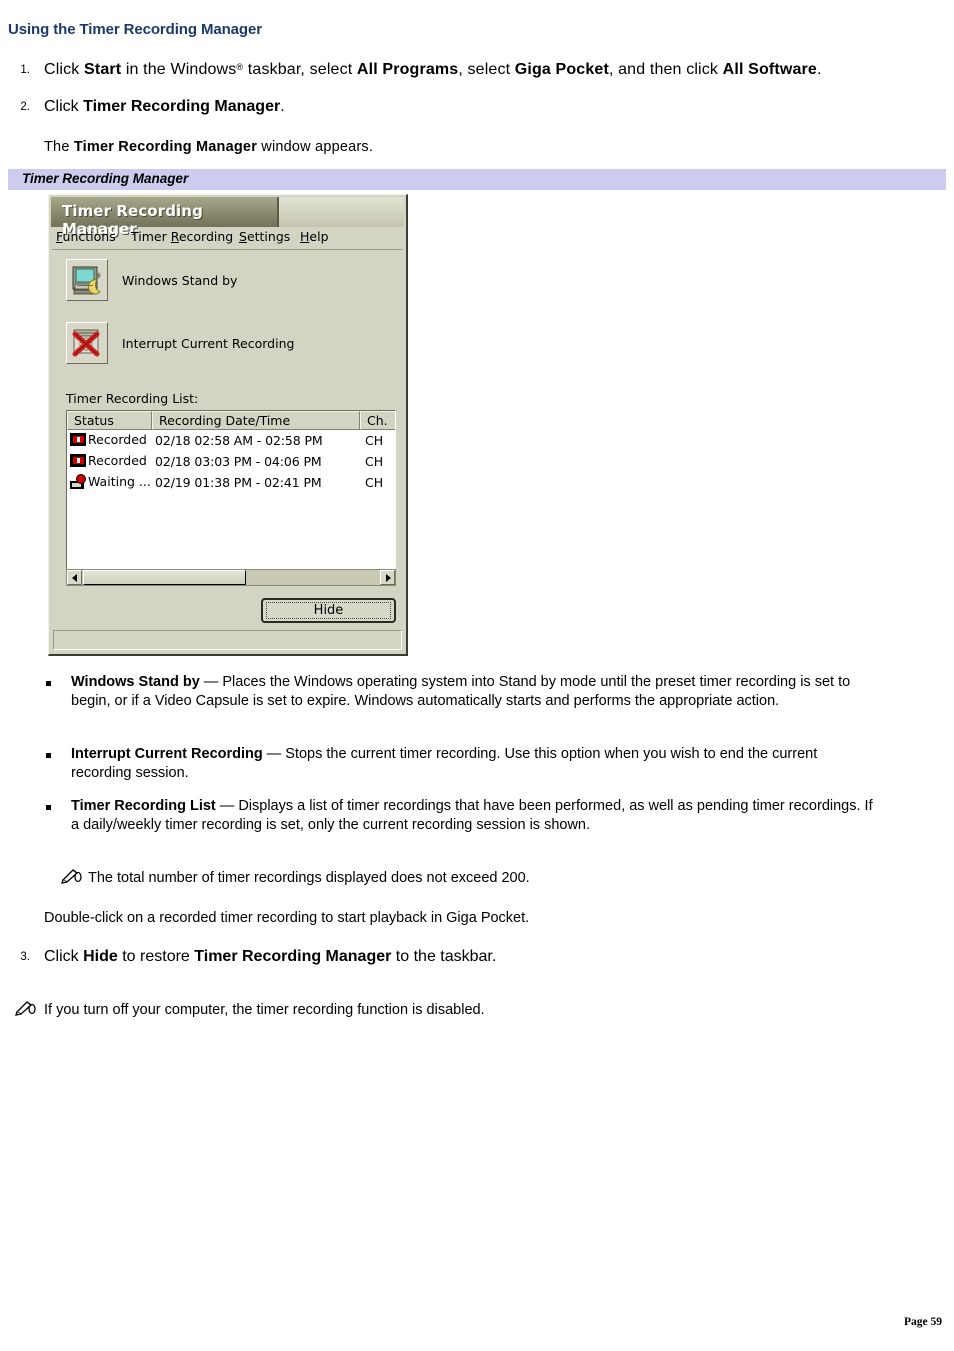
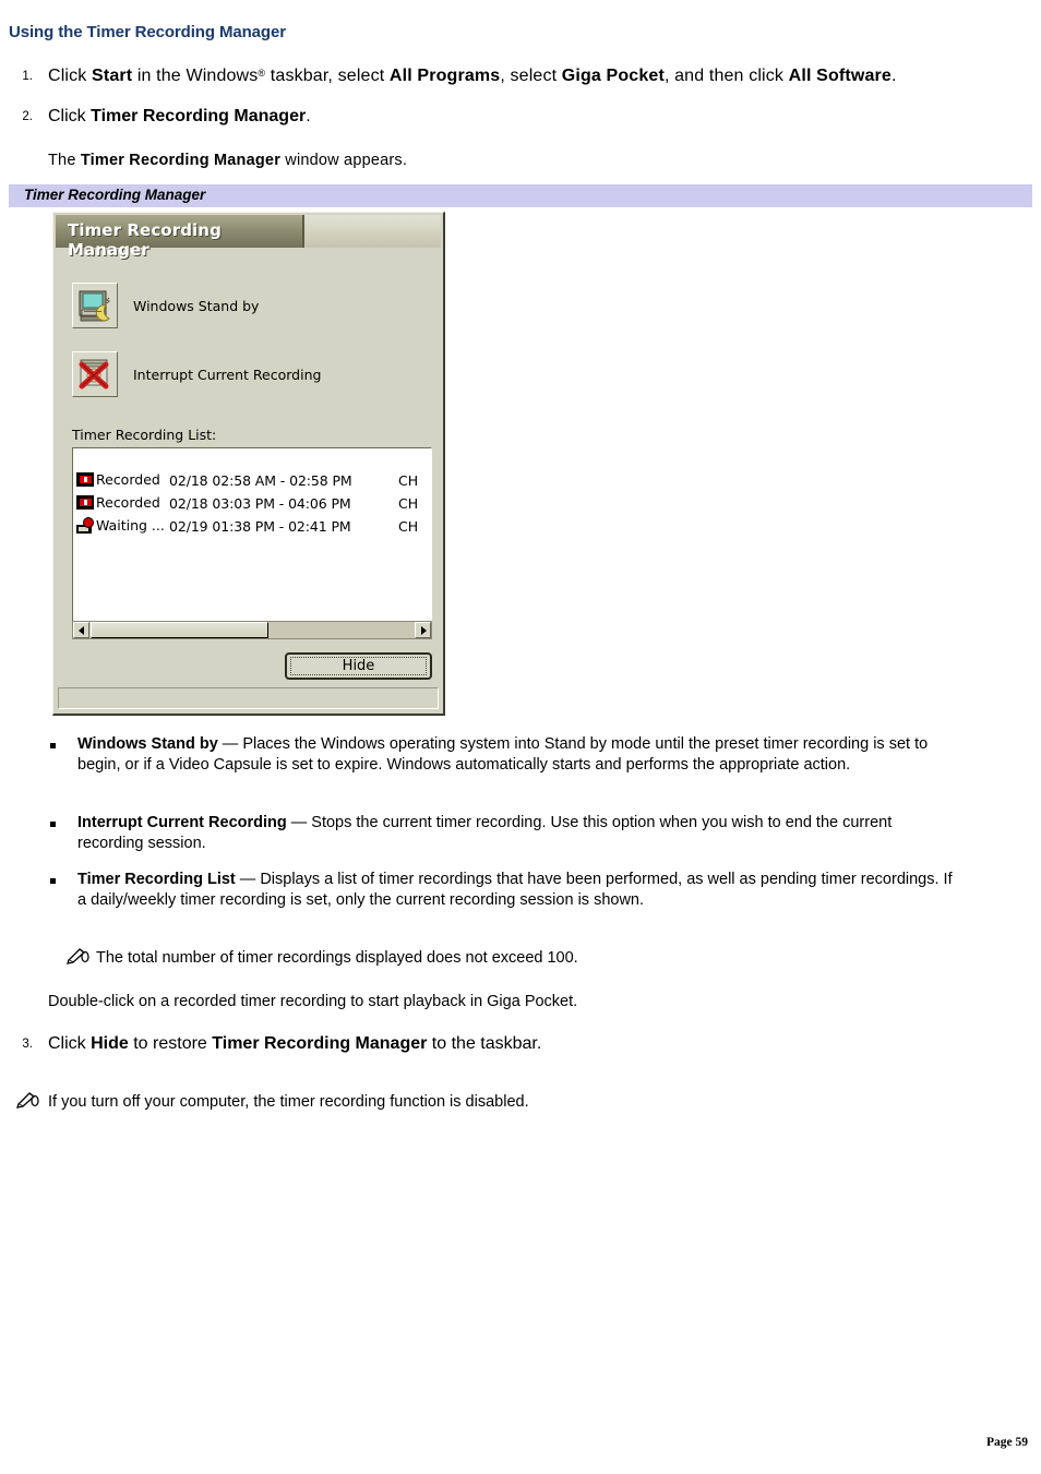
  Using the Timer Recording Manager
  1.
  Click Start in the Windows® taskbar, select All Programs, select Giga Pocket, and then click All Software.
  2.
  Click Timer Recording Manager.
  The Timer Recording Manager window appears.
  Timer Recording Manager
  Timer Recording Manager
- Functions
- Timer Recording
- Settings
- Help
  Windows Stand by
  Interrupt Current Recording
  Timer Recording List:
- Status
- Recording Date/Time
- Ch.
  Recorded
  02/18 02:58 AM - 02:58 PM
  CH
  Recorded
  02/18 03:03 PM - 04:06 PM
  CH
  Waiting ...
  02/19 01:38 PM - 02:41 PM
  CH
  Hide
  Windows Stand by — Places the Windows operating system into Stand by mode until the preset timer recording is set to begin, or if a Video Capsule is set to expire. Windows automatically starts and performs the appropriate action.
  Interrupt Current Recording — Stops the current timer recording. Use this option when you wish to end the current recording session.
  Timer Recording List — Displays a list of timer recordings that have been performed, as well as pending timer recordings. If a daily/weekly timer recording is set, only the current recording session is shown.
- The total number of timer recordings displayed does not exceed 200.
+ The total number of timer recordings displayed does not exceed 100.
  Double-click on a recorded timer recording to start playback in Giga Pocket.
  3.
  Click Hide to restore Timer Recording Manager to the taskbar.
  If you turn off your computer, the timer recording function is disabled.
  Page 59
